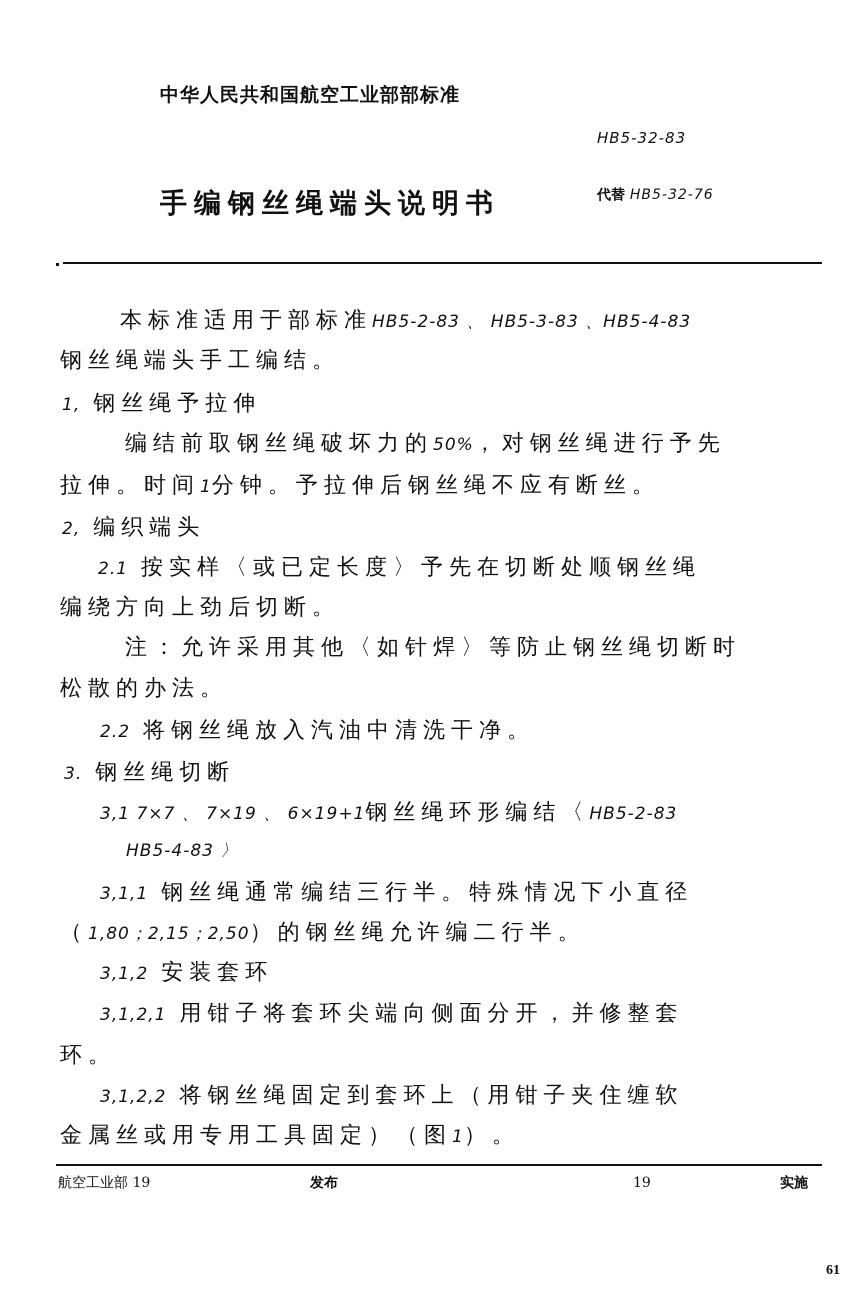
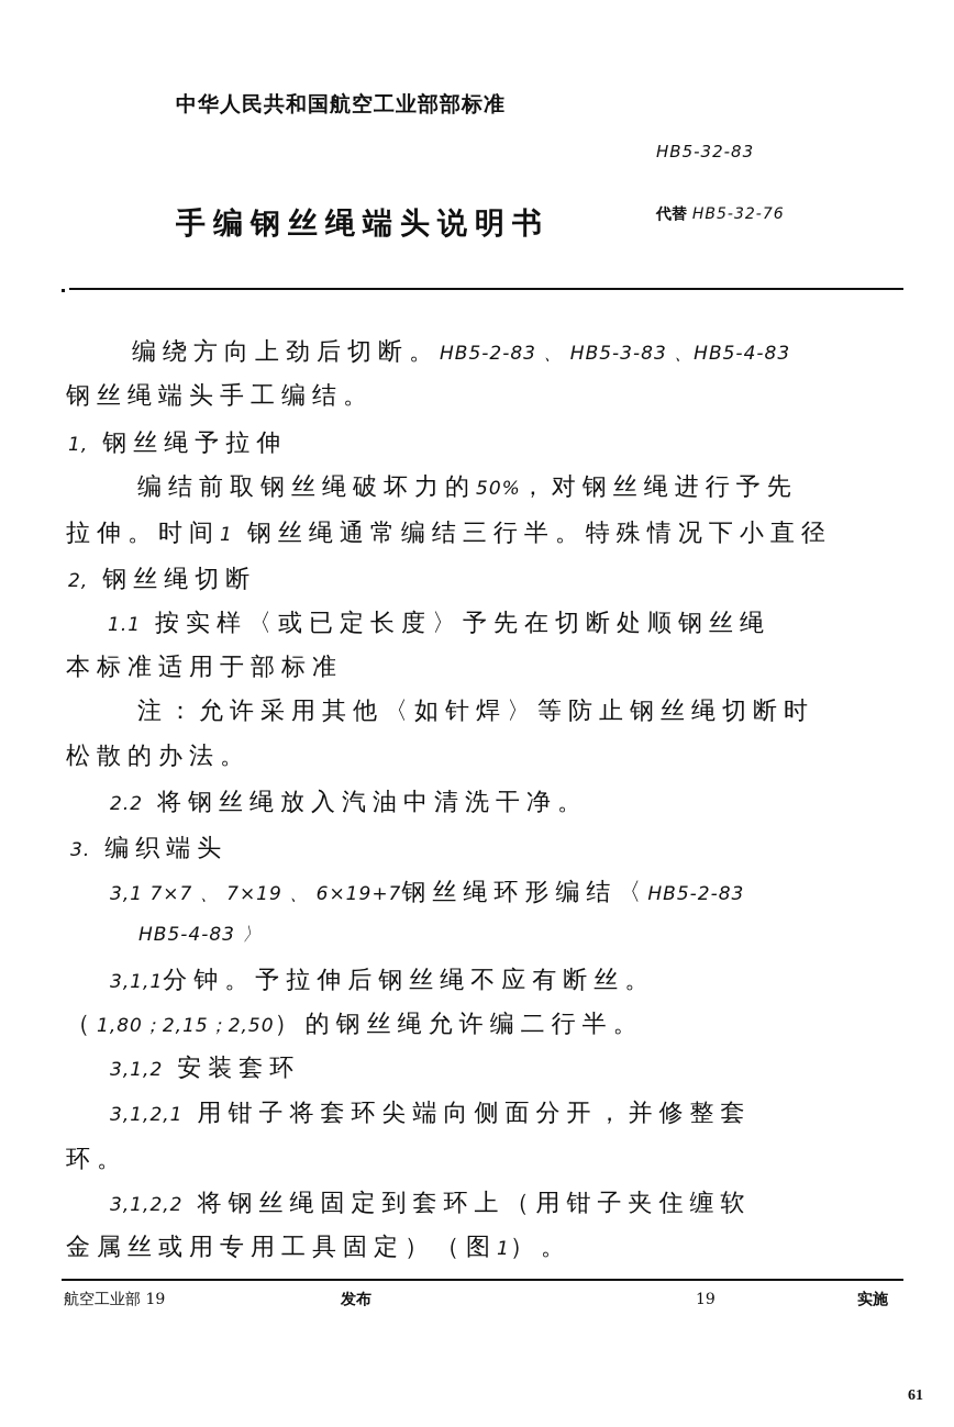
  中华人民共和国航空工业部部标准
  HB5-32-83
  手编钢丝绳端头说明书
  代替 HB5-32-76
- 本标准适用于部标准HB5-2-83 、 HB5-3-83 、HB5-4-83
+ 编绕方向上劲后切断。HB5-2-83 、 HB5-3-83 、HB5-4-83
  钢丝绳端头手工编结。
  1, 钢丝绳予拉伸
  编结前取钢丝绳破坏力的50%，对钢丝绳进行予先
- 拉伸。时间1分钟。予拉伸后钢丝绳不应有断丝。
+ 拉伸。时间1 钢丝绳通常编结三行半。特殊情况下小直径
- 2, 编织端头
+ 2, 钢丝绳切断
- 2.1 按实样〈或已定长度〉予先在切断处顺钢丝绳
+ 1.1 按实样〈或已定长度〉予先在切断处顺钢丝绳
- 编绕方向上劲后切断。
+ 本标准适用于部标准
  注：允许采用其他〈如针焊〉等防止钢丝绳切断时
  松散的办法。
  2.2 将钢丝绳放入汽油中清洗干净。
- 3. 钢丝绳切断
+ 3. 编织端头
- 3,1 7×7 、 7×19 、 6×19+1钢丝绳环形编结〈HB5-2-83
+ 3,1 7×7 、 7×19 、 6×19+7钢丝绳环形编结〈HB5-2-83
  HB5-4-83 〉
- 3,1,1 钢丝绳通常编结三行半。特殊情况下小直径
+ 3,1,1分钟。予拉伸后钢丝绳不应有断丝。
  （1,80；2,15；2,50）的钢丝绳允许编二行半。
  3,1,2 安装套环
  3,1,2,1 用钳子将套环尖端向侧面分开，并修整套
  环。
  3,1,2,2 将钢丝绳固定到套环上（用钳子夹住缠软
  金属丝或用专用工具固定）（图1）。
  航空工业部 19
  发布
  19
  实施
  61
